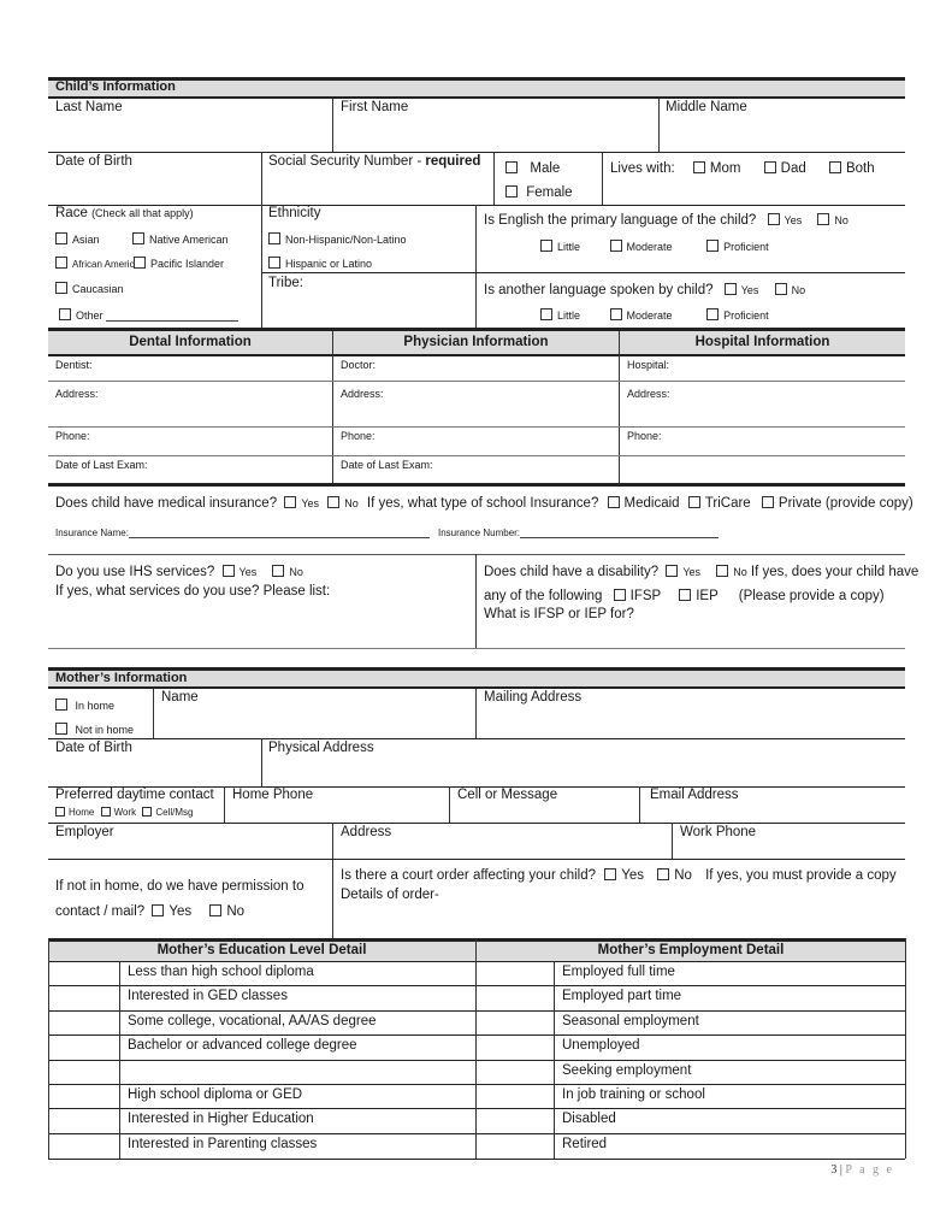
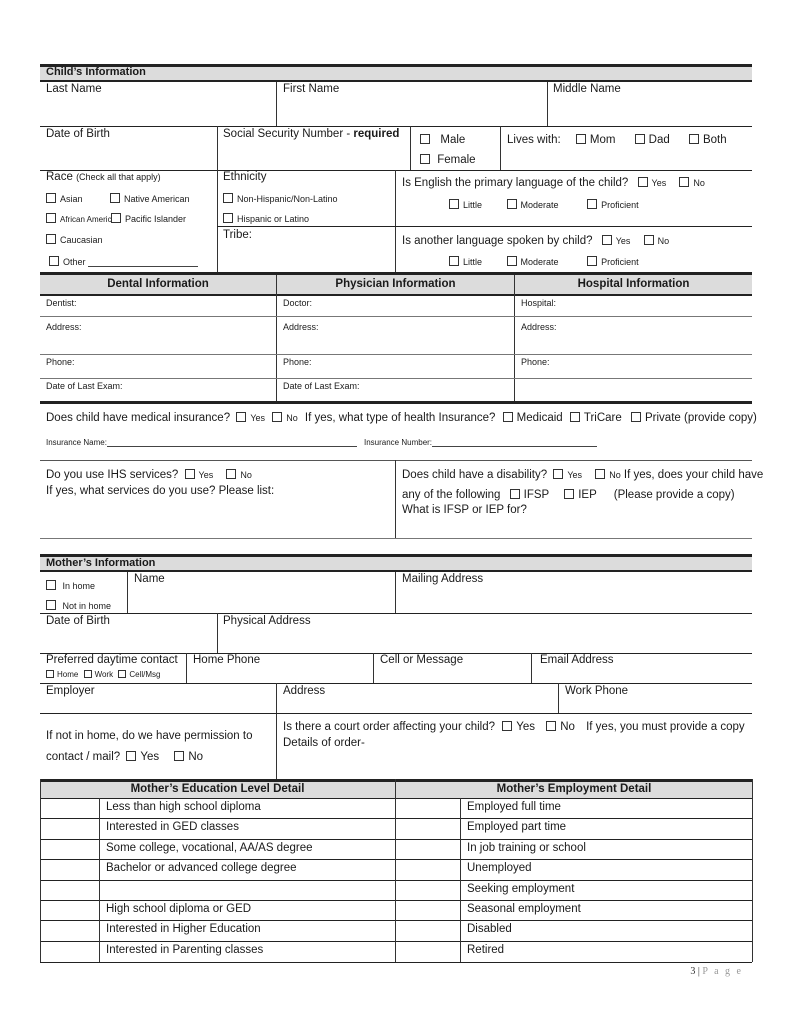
  Child’s Information
  Last Name
  First Name
  Middle Name
  Date of Birth
  Social Security Number - required
  Male
  Female
  Lives with: Mom Dad Both
  Race (Check all that apply)
  Asian
  Native American
  African Americ
  Pacific Islander
  Caucasian
  Other
  Ethnicity
  Non-Hispanic/Non-Latino
  Hispanic or Latino
  Tribe:
  Is English the primary language of the child? Yes No
  Little Moderate Proficient
  Is another language spoken by child? Yes No
  Little Moderate Proficient
  Dental Information
  Physician Information
  Hospital Information
  Dentist:
  Doctor:
  Hospital:
  Address:
  Address:
  Address:
  Phone:
  Phone:
  Phone:
  Date of Last Exam:
  Date of Last Exam:
- Does child have medical insurance? Yes No If yes, what type of school Insurance? Medicaid TriCare Private (provide copy)
+ Does child have medical insurance? Yes No If yes, what type of health Insurance? Medicaid TriCare Private (provide copy)
  Insurance Name:
  Insurance Number:
  Do you use IHS services? Yes No
  If yes, what services do you use? Please list:
  Does child have a disability? Yes No If yes, does your child have
  any of the following IFSP IEP (Please provide a copy)
  What is IFSP or IEP for?
  Mother’s Information
  In home
  Not in home
  Name
  Mailing Address
  Date of Birth
  Physical Address
  Preferred daytime contact
  Home Work Cell/Msg
  Home Phone
  Cell or Message
  Email Address
  Employer
  Address
  Work Phone
  If not in home, do we have permission to
  contact / mail? Yes No
  Is there a court order affecting your child? Yes No If yes, you must provide a copy
  Details of order-
  Mother’s Education Level Detail
  Mother’s Employment Detail
  Less than high school diploma
  Employed full time
  Interested in GED classes
  Employed part time
  Some college, vocational, AA/AS degree
- Seasonal employment
+ In job training or school
  Bachelor or advanced college degree
  Unemployed
  Seeking employment
  High school diploma or GED
- In job training or school
+ Seasonal employment
  Interested in Higher Education
  Disabled
  Interested in Parenting classes
  Retired
  3 | P a g e
